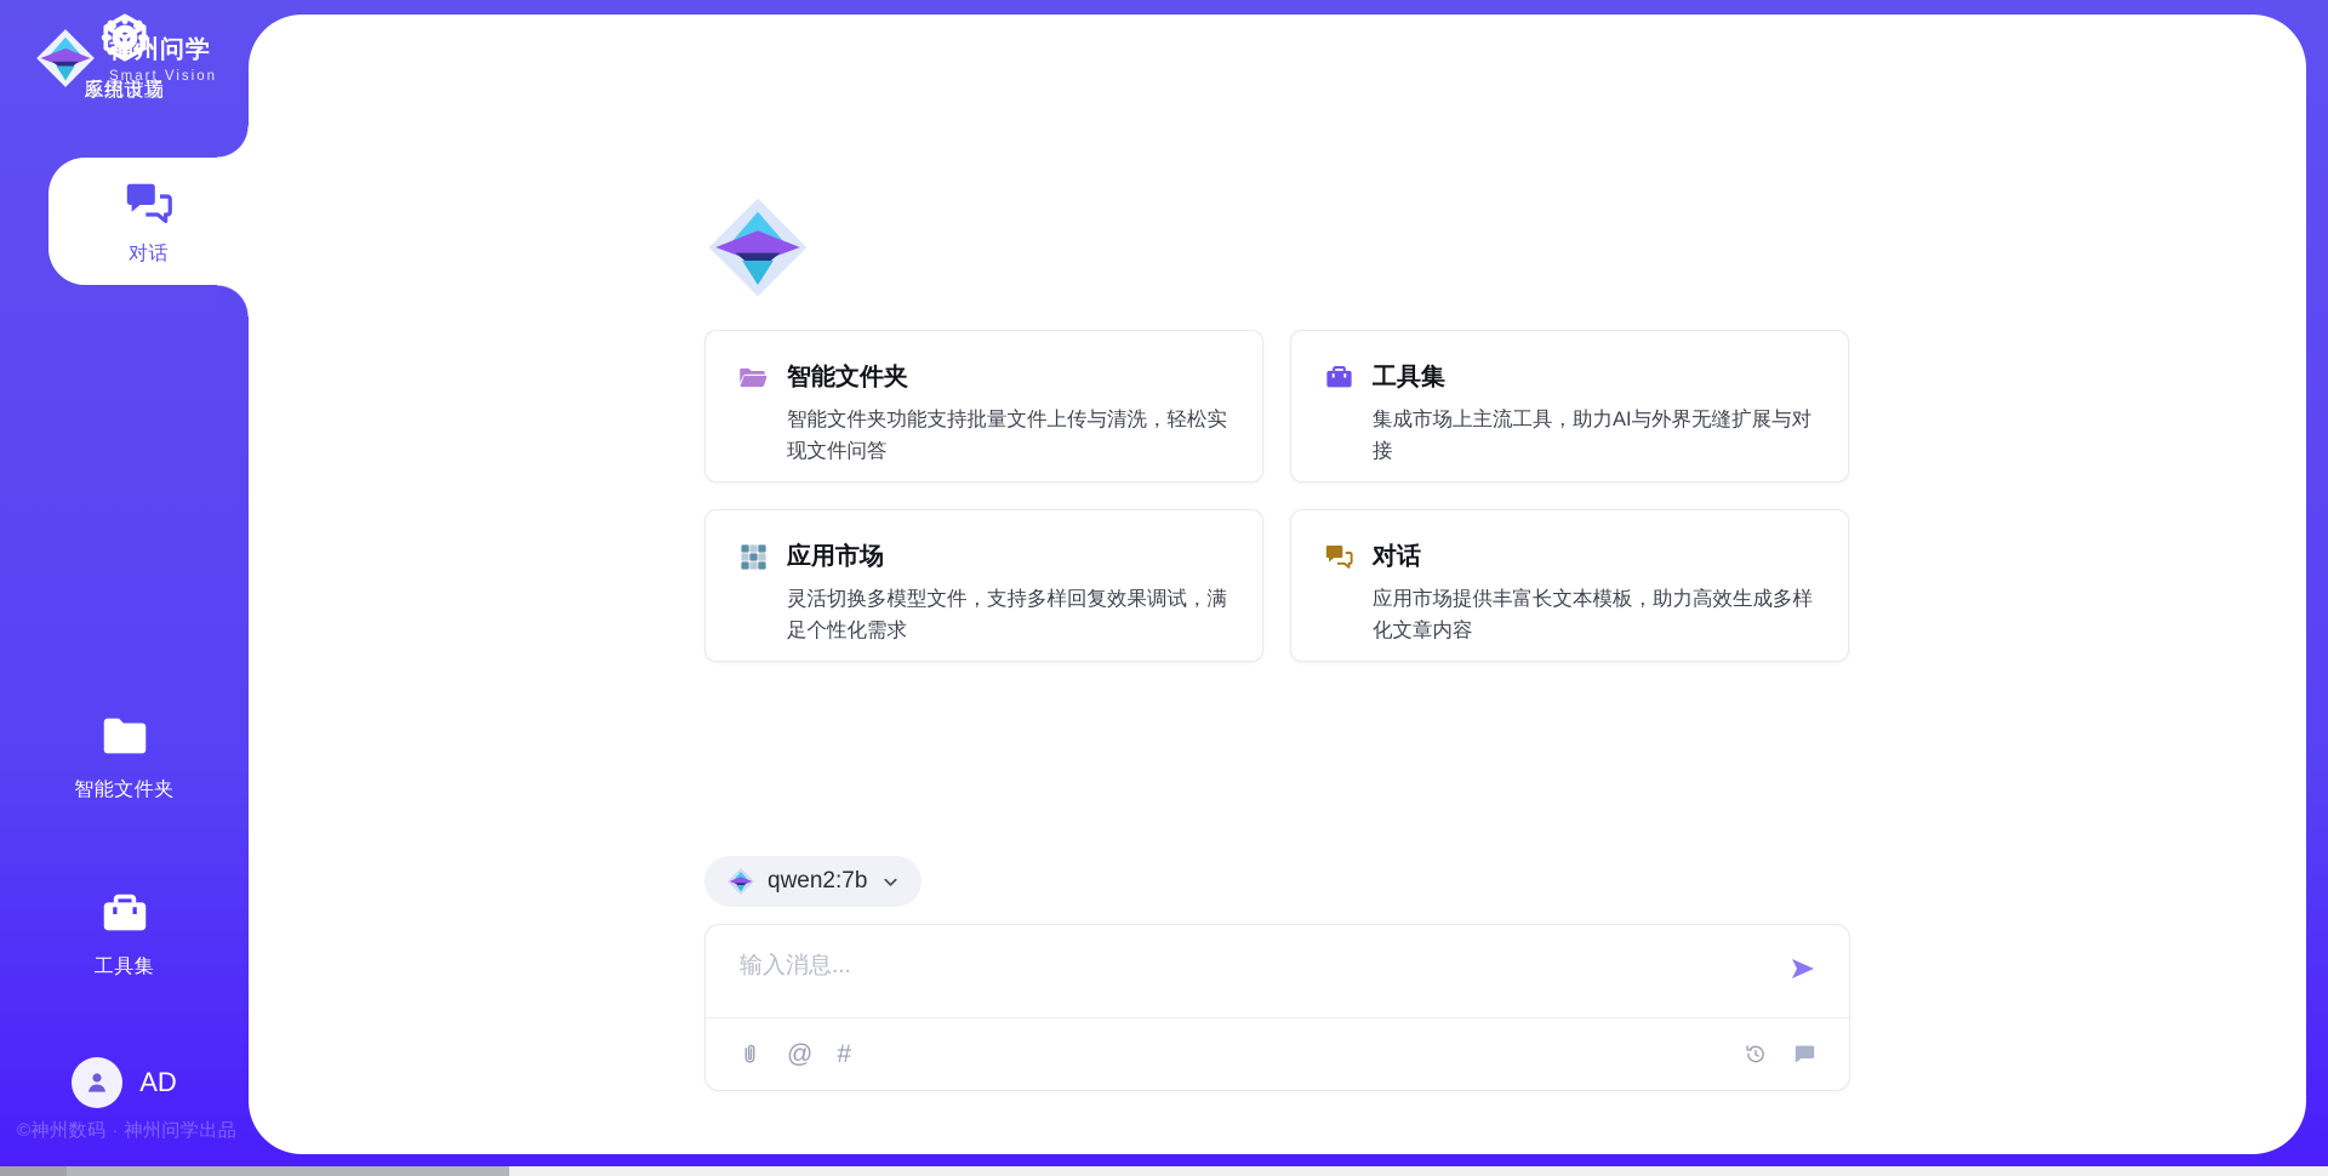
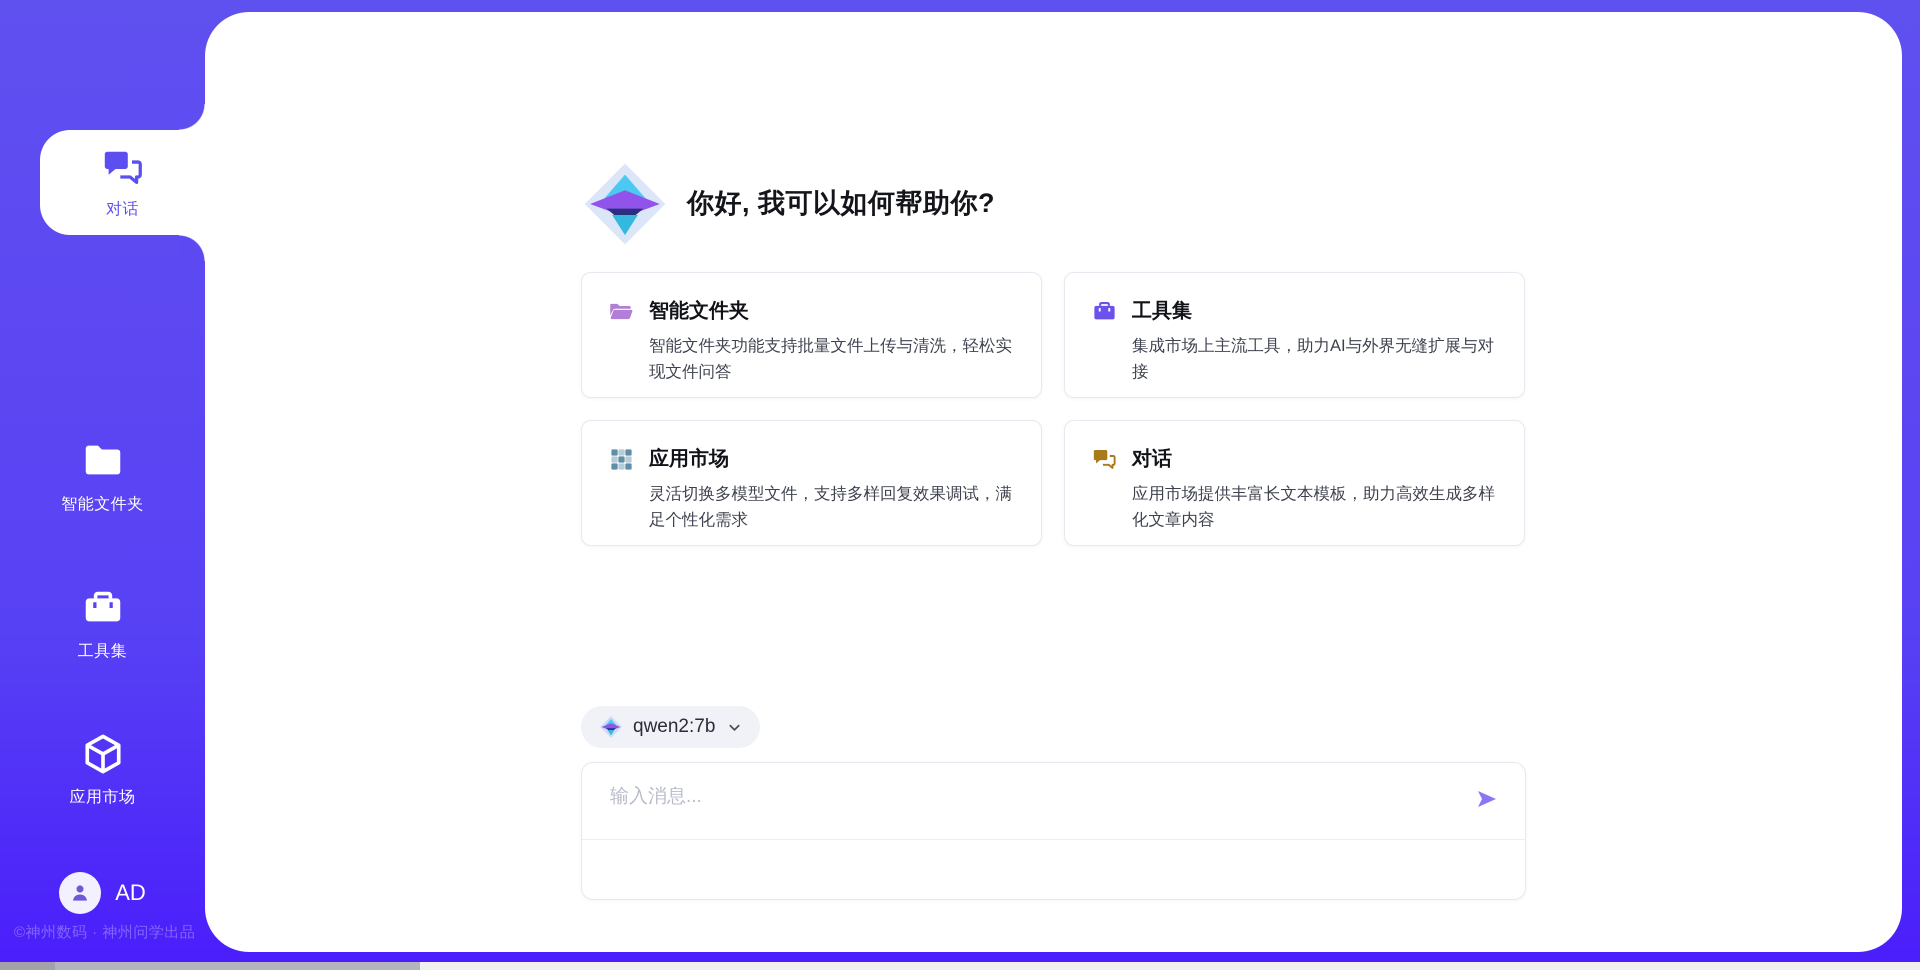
+ 你好, 我可以如何帮助你?
  智能文件夹
  智能文件夹功能支持批量文件上传与清洗，轻松实现文件问答
  工具集
  集成市场上主流工具，助力AI与外界无缝扩展与对接
  应用市场
  灵活切换多模型文件，支持多样回复效果调试，满足个性化需求
  对话
  应用市场提供丰富长文本模板，助力高效生成多样化文章内容
  qwen2:7b
  输入消息...
- @
- #
- 神州问学
- Smart Vision
  对话
  智能文件夹
  工具集
  应用市场
- 系统设置
  AD
  ©神州数码 · 神州问学出品
